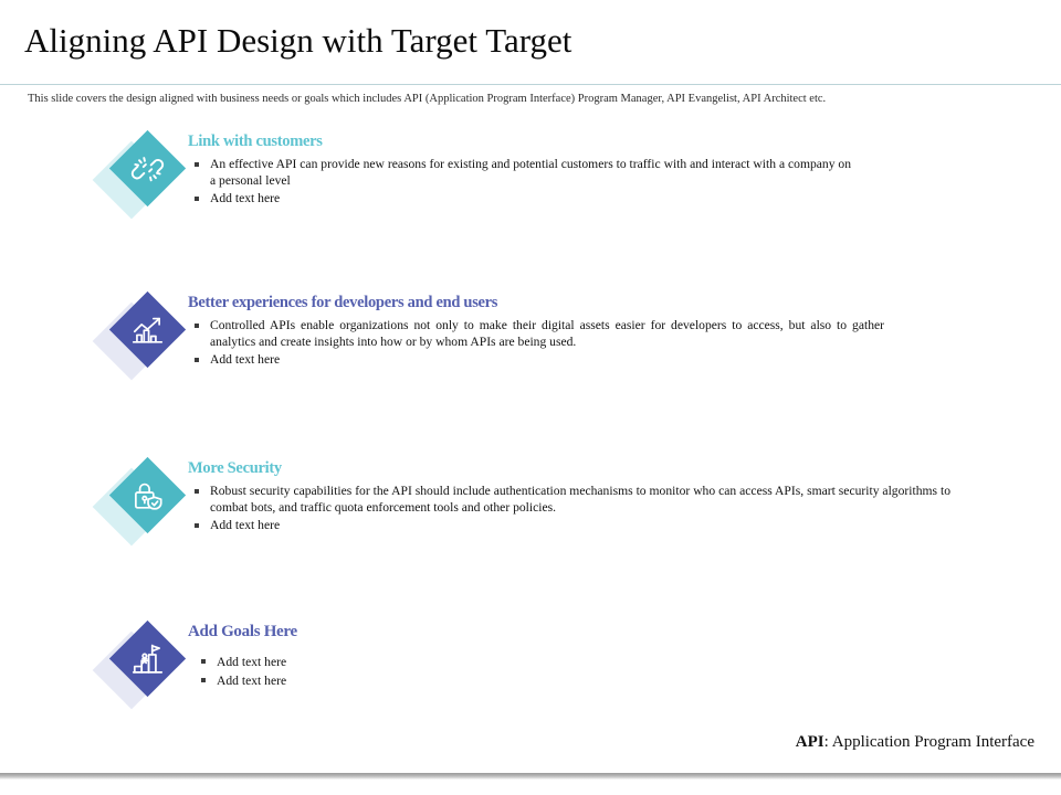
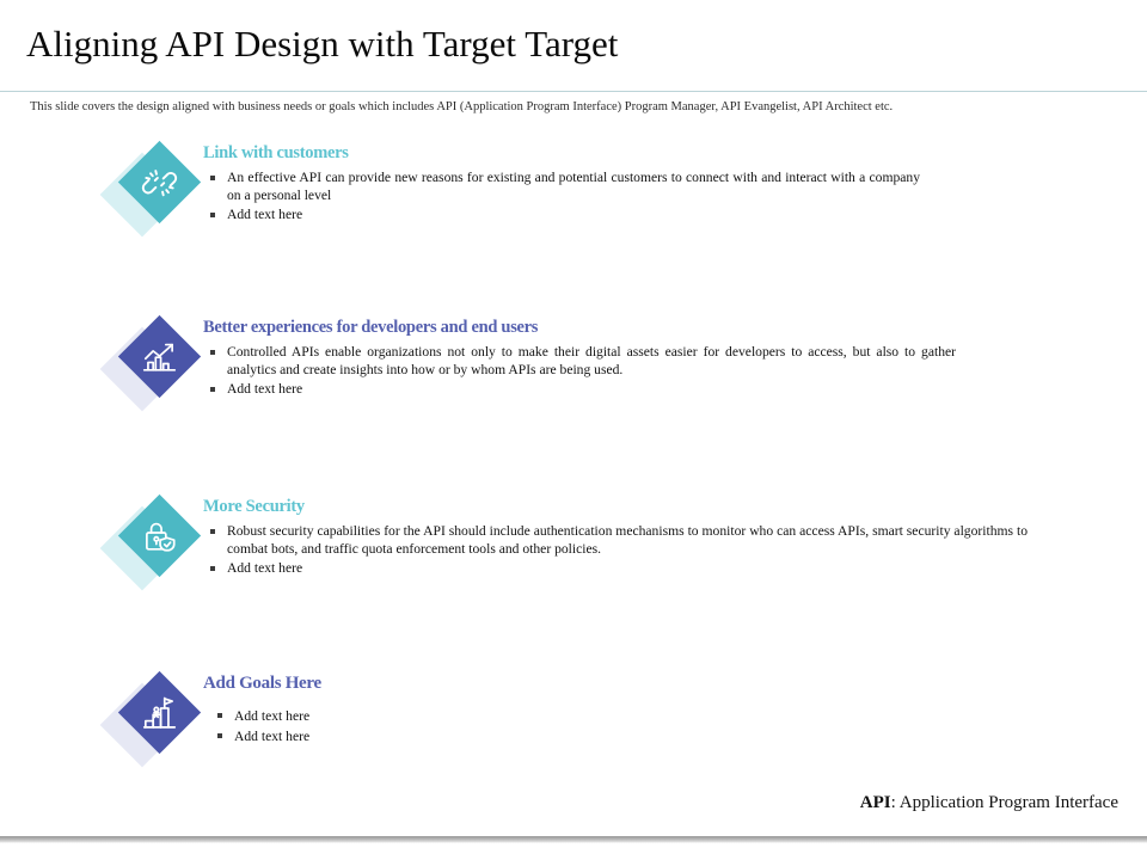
  Aligning API Design with Target Target
  This slide covers the design aligned with business needs or goals which includes API (Application Program Interface) Program Manager, API Evangelist, API Architect etc.
  Link with customers
- An effective API can provide new reasons for existing and potential customers to traffic with and interact with a company on a personal level
+ An effective API can provide new reasons for existing and potential customers to connect with and interact with a company on a personal level
  Add text here
  Better experiences for developers and end users
  Controlled APIs enable organizations not only to make their digital assets easier for developers to access, but also to gather analytics and create insights into how or by whom APIs are being used.
  Add text here
  More Security
  Robust security capabilities for the API should include authentication mechanisms to monitor who can access APIs, smart security algorithms to combat bots, and traffic quota enforcement tools and other policies.
  Add text here
  Add Goals Here
  Add text here
  Add text here
  API: Application Program Interface
